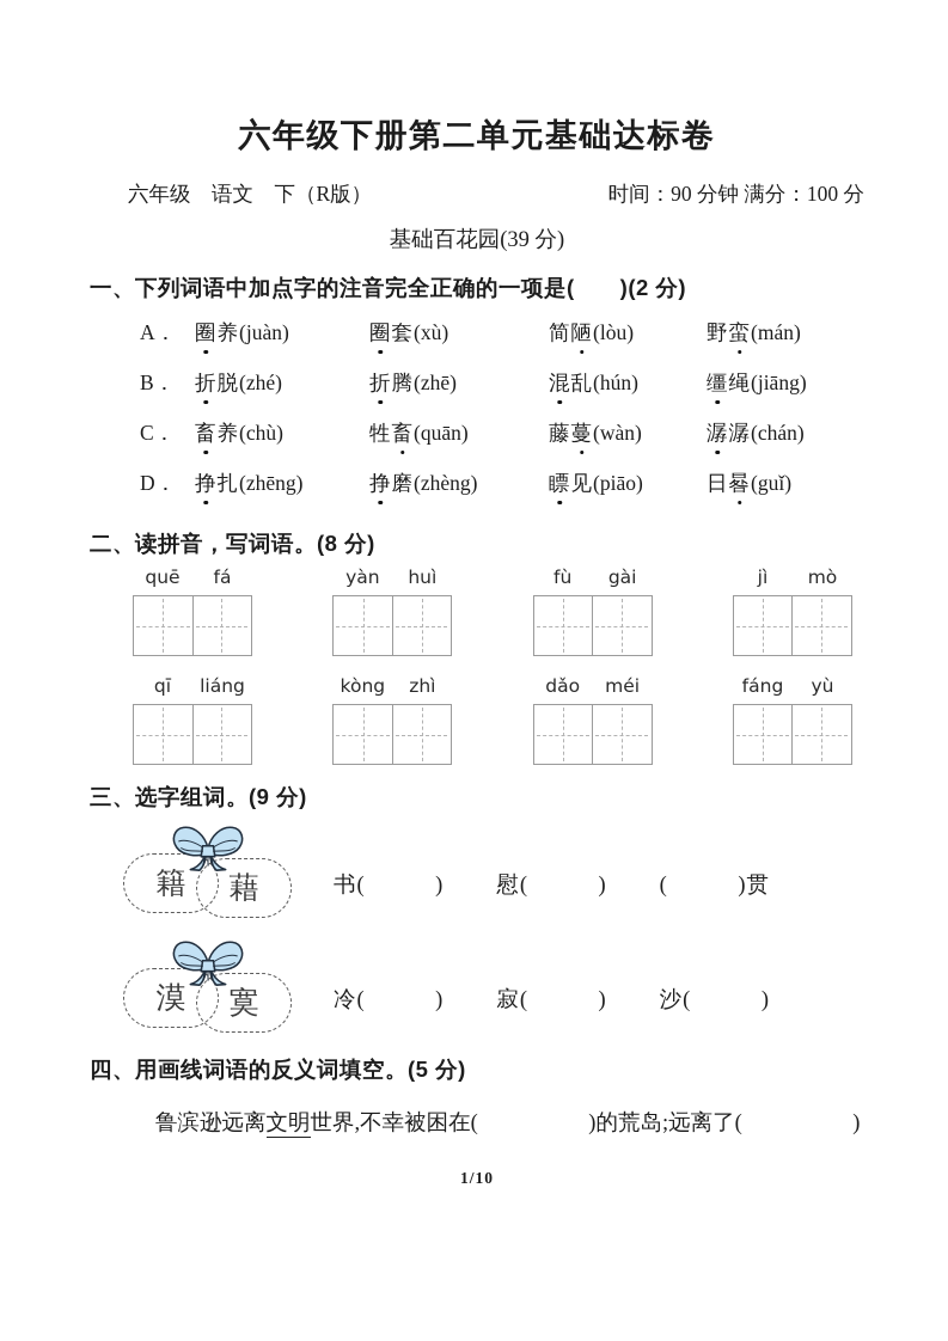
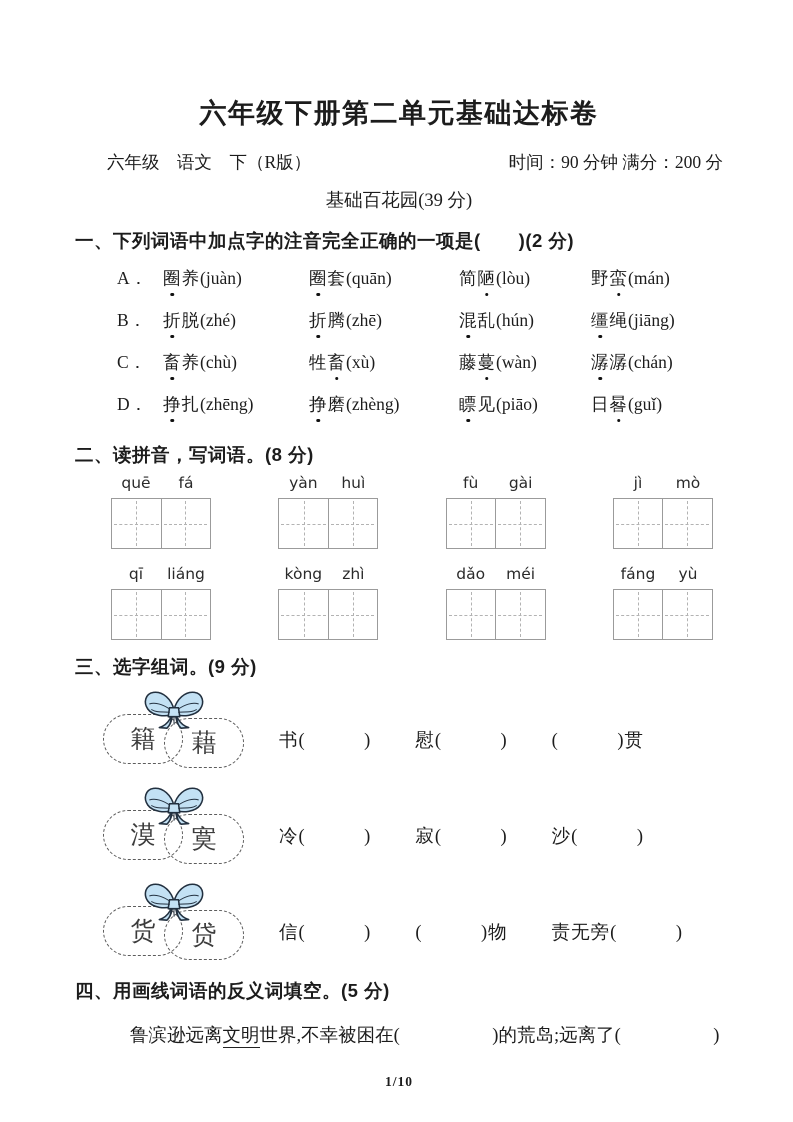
  六年级下册第二单元基础达标卷
  六年级 语文 下（R版）
- 时间：90 分钟 满分：100 分
+ 时间：90 分钟 满分：200 分
  基础百花园(39 分)
  一、下列词语中加点字的注音完全正确的一项是( )(2 分)
  A．
  圈养(juàn)
- 圈套(xù)
+ 圈套(quān)
  简陋(lòu)
  野蛮(mán)
  B．
  折脱(zhé)
  折腾(zhē)
  混乱(hún)
  缰绳(jiāng)
  C．
  畜养(chù)
- 牲畜(quān)
+ 牲畜(xù)
  藤蔓(wàn)
  潺潺(chán)
  D．
  挣扎(zhēng)
  挣磨(zhèng)
  瞟见(piāo)
  日晷(guǐ)
  二、读拼音，写词语。(8 分)
  quē
  fá
  yàn
  huì
  fù
  gài
  jì
  mò
  qī
  liáng
  kòng
  zhì
  dǎo
  méi
  fáng
  yù
  三、选字组词。(9 分)
  籍
  藉
  书( )
  慰( )
  ( )贯
  漠
  寞
  冷( )
  寂( )
  沙( )
+ 货
+ 贷
+ 信( )
+ ( )物
+ 责无旁( )
  四、用画线词语的反义词填空。(5 分)
  鲁滨逊远离文明世界,不幸被困在( )的荒岛;远离了( )
  1/10
